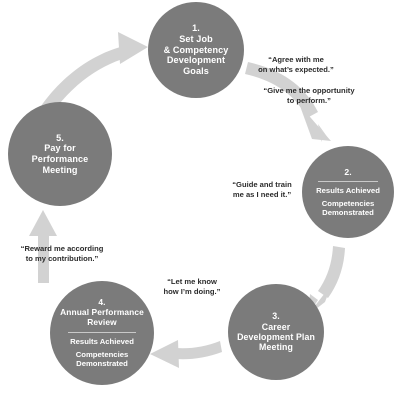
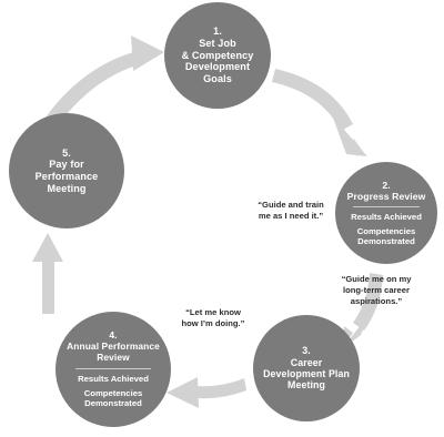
  1.
  Set Job
  & Competency
  Development
  Goals
  2.
+ Progress Review
  Results Achieved
  Competencies
  Demonstrated
  3.
  Career
  Development Plan
  Meeting
  4.
  Annual Performance
  Review
  Results Achieved
  Competencies
  Demonstrated
  5.
  Pay for
  Performance
  Meeting
- “Agree with me
- on what’s expected.”
- “Give me the opportunity
- to perform.”
  “Guide and train
  me as I need it.”
+ “Guide me on my
+ long-term career
+ aspirations.”
  “Let me know
  how I’m doing.”
- “Reward me according
- to my contribution.”
